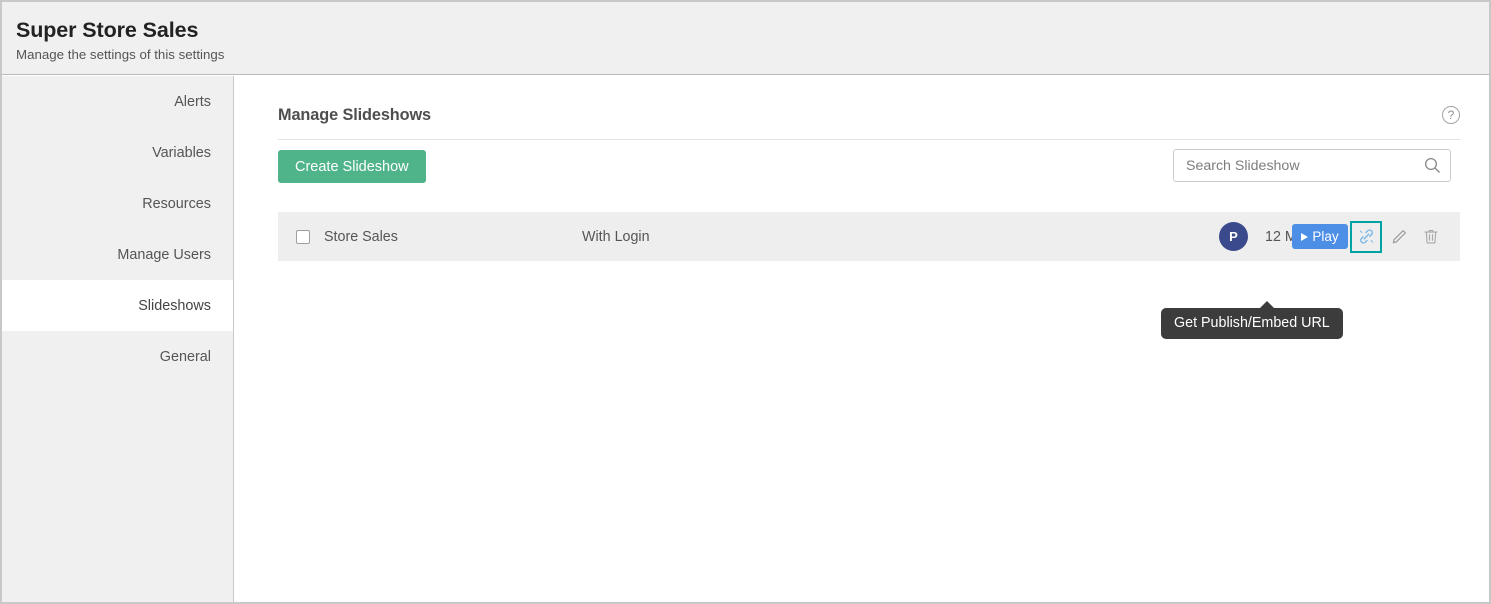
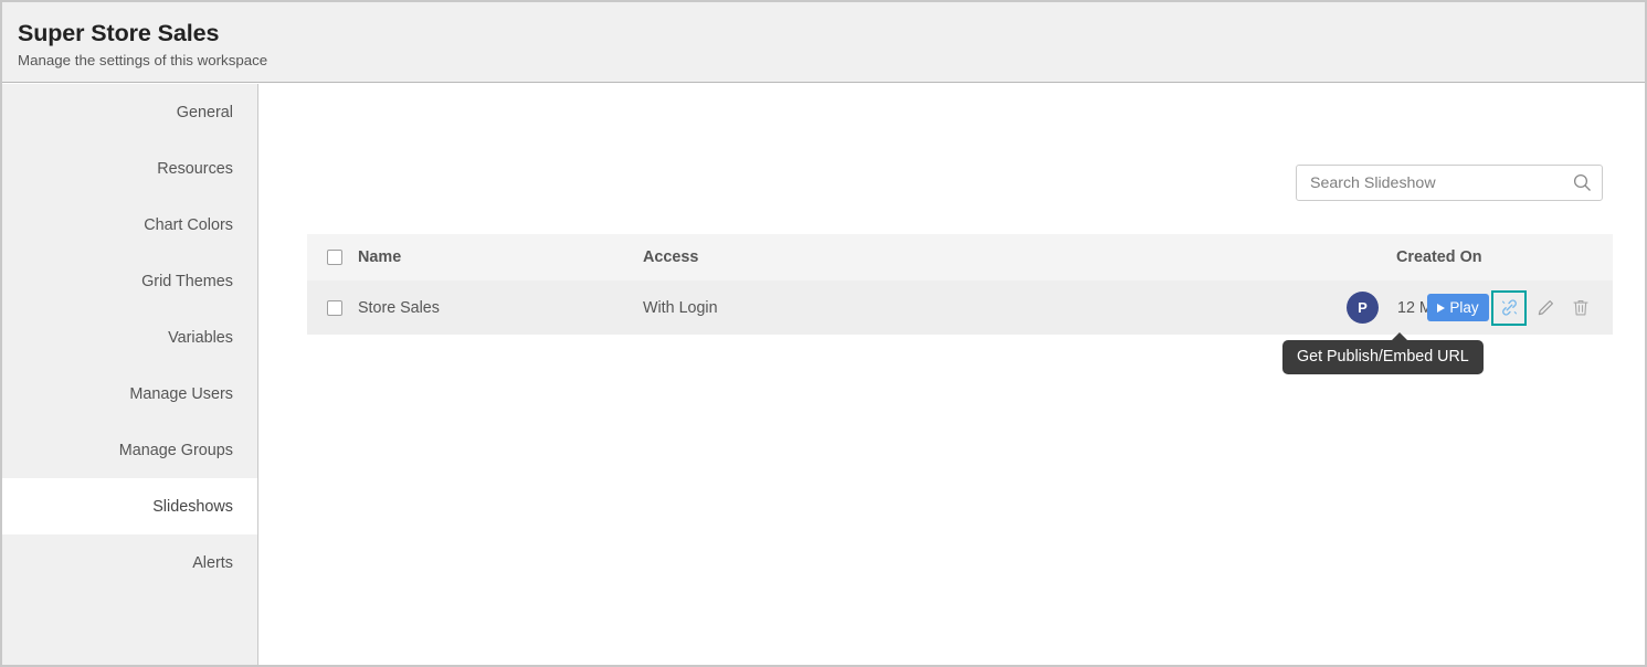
  Super Store Sales
- Manage the settings of this settings
+ Manage the settings of this workspace
- Alerts
+ General
- Variables
+ Resources
+ Chart Colors
+ Grid Themes
- Resources
+ Variables
  Manage Users
+ Manage Groups
  Slideshows
- General
+ Alerts
- Manage Slideshows
- ?
- Create Slideshow
  Search Slideshow
+ Name
+ Access
+ Created On
  Store Sales
  With Login
  P
  Play
  Get Publish/Embed URL
